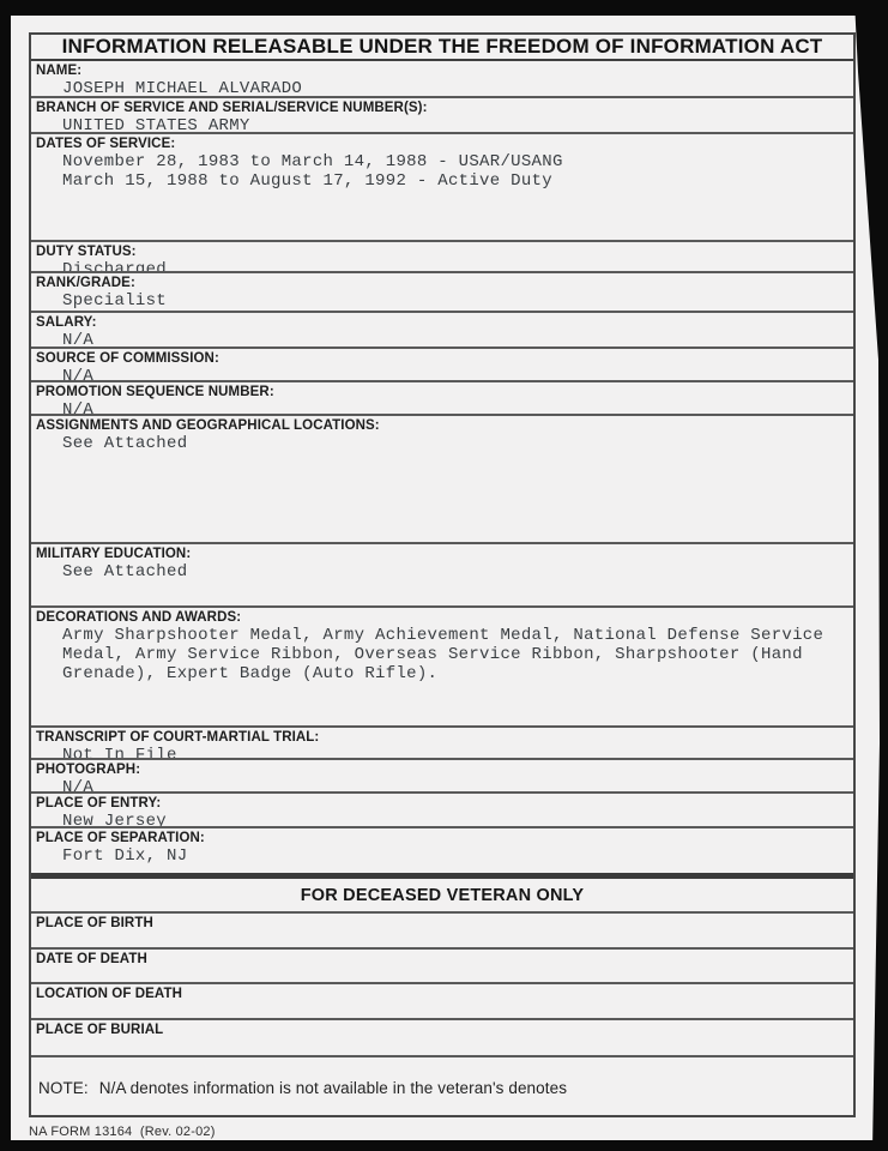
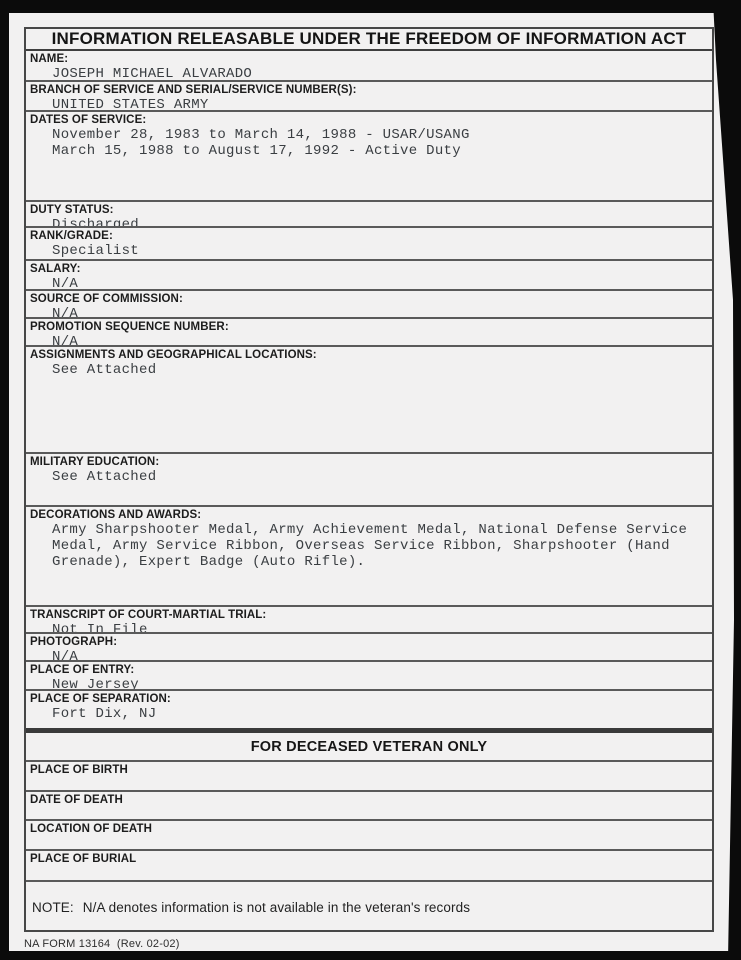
  INFORMATION RELEASABLE UNDER THE FREEDOM OF INFORMATION ACT
  NAME:
  JOSEPH MICHAEL ALVARADO
  BRANCH OF SERVICE AND SERIAL/SERVICE NUMBER(S):
  UNITED STATES ARMY
  DATES OF SERVICE:
  November 28, 1983 to March 14, 1988 - USAR/USANG
  March 15, 1988 to August 17, 1992 - Active Duty
  DUTY STATUS:
  Discharged
  RANK/GRADE:
  Specialist
  SALARY:
  N/A
  SOURCE OF COMMISSION:
  N/A
  PROMOTION SEQUENCE NUMBER:
  N/A
  ASSIGNMENTS AND GEOGRAPHICAL LOCATIONS:
  See Attached
  MILITARY EDUCATION:
  See Attached
  DECORATIONS AND AWARDS:
  Army Sharpshooter Medal, Army Achievement Medal, National Defense Service
  Medal, Army Service Ribbon, Overseas Service Ribbon, Sharpshooter (Hand
  Grenade), Expert Badge (Auto Rifle).
  TRANSCRIPT OF COURT-MARTIAL TRIAL:
  Not In File
  PHOTOGRAPH:
  N/A
  PLACE OF ENTRY:
  New Jersey
  PLACE OF SEPARATION:
  Fort Dix, NJ
  FOR DECEASED VETERAN ONLY
  PLACE OF BIRTH
  DATE OF DEATH
  LOCATION OF DEATH
  PLACE OF BURIAL
  NOTE:
- N/A denotes information is not available in the veteran's denotes
+ N/A denotes information is not available in the veteran's records
  NA FORM 13164 (Rev. 02-02)
